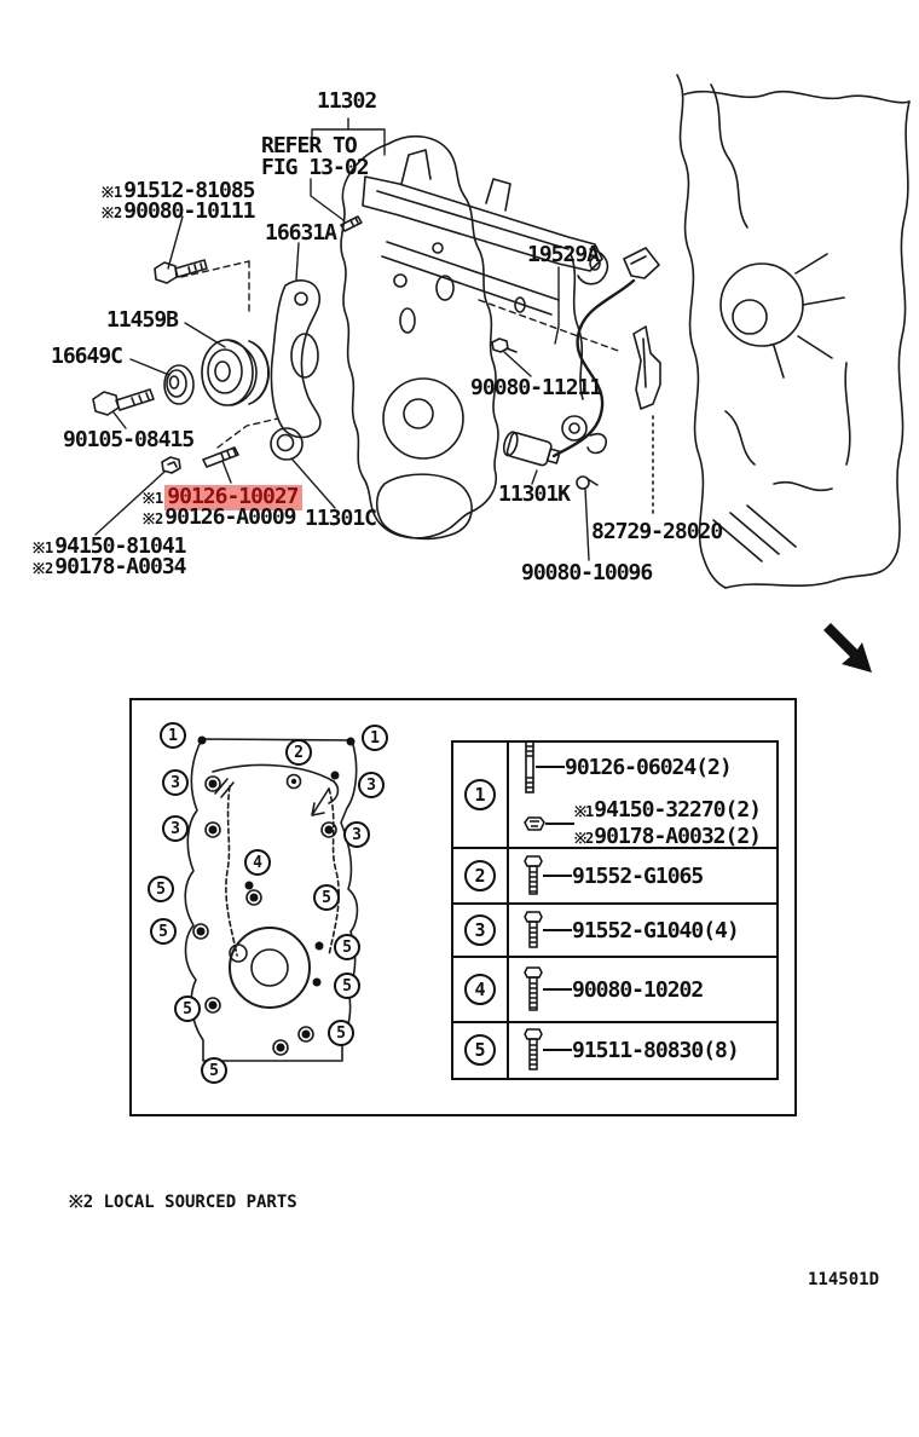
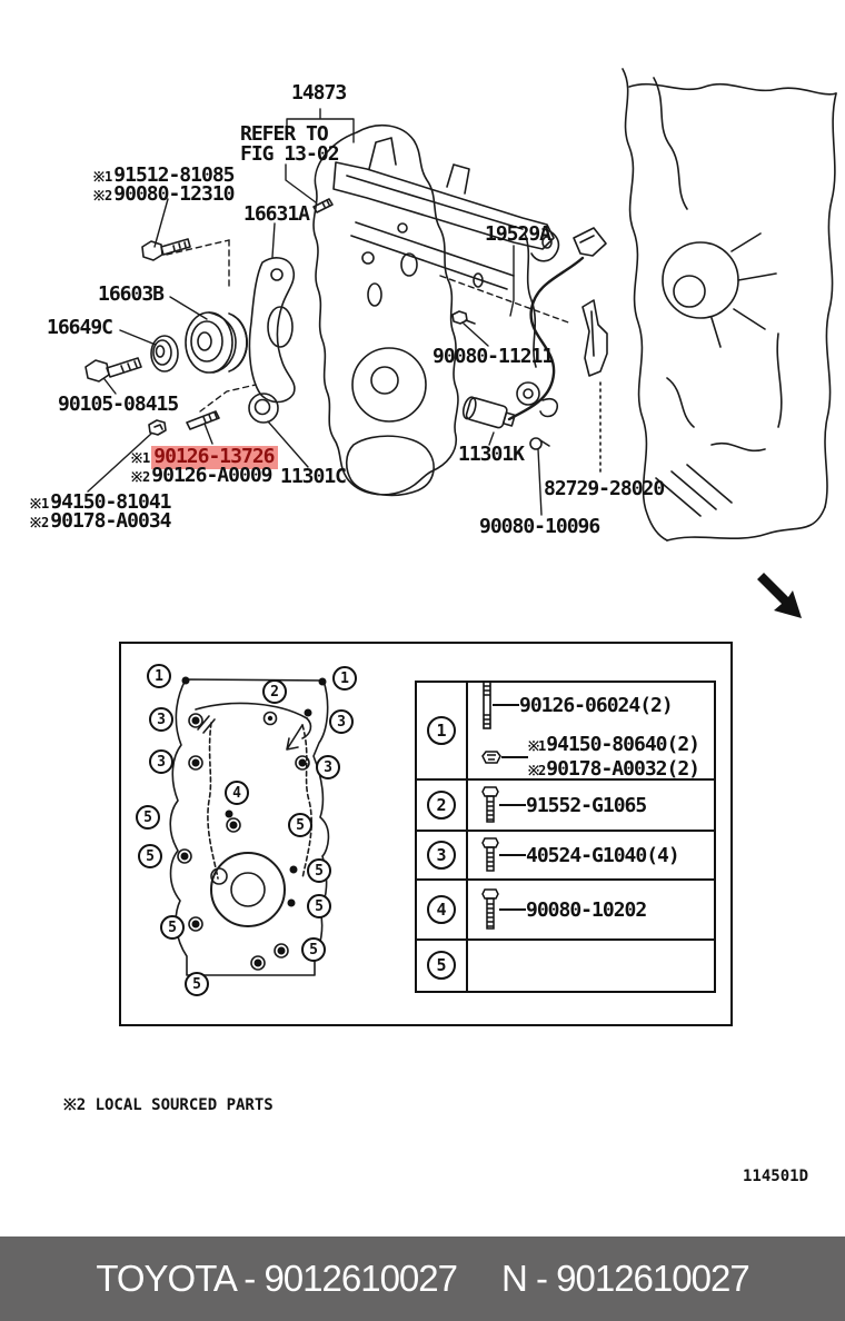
- 11302
+ 14873
  REFER TO
  FIG 13-02
  ※1
  91512-81085
  ※2
- 90080-10111
+ 90080-12310
  16631A
- 11459B
+ 16603B
  16649C
  90105-08415
  ※1
- 90126-10027
+ 90126-13726
  ※2
  90126-A0009
  11301C
  ※1
  94150-81041
  ※2
  90178-A0034
  19529A
  90080-11211
  11301K
  82729-28020
  90080-10096
  1
  1
  2
  3
  3
  3
  3
  4
  5
  5
  5
  5
  5
  5
  5
  5
  1
  90126-06024(2)
- ※194150-32270(2)
+ ※194150-80640(2)
  ※290178-A0032(2)
  2
  91552-G1065
  3
- 91552-G1040(4)
+ 40524-G1040(4)
  4
  90080-10202
  5
- 91511-80830(8)
  ※2 LOCAL SOURCED PARTS
  114501D
+ TOYOTA - 9012610027
+ N - 9012610027
